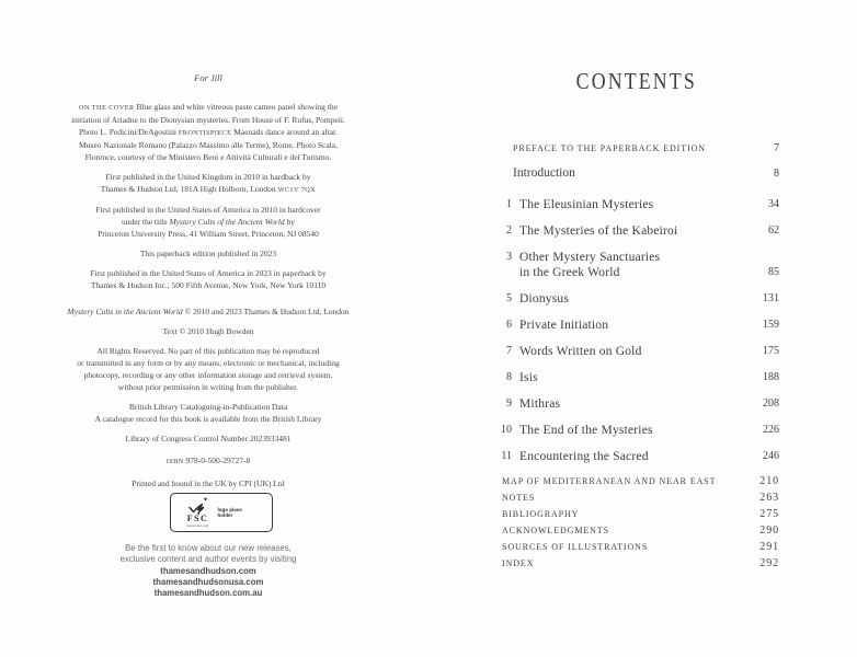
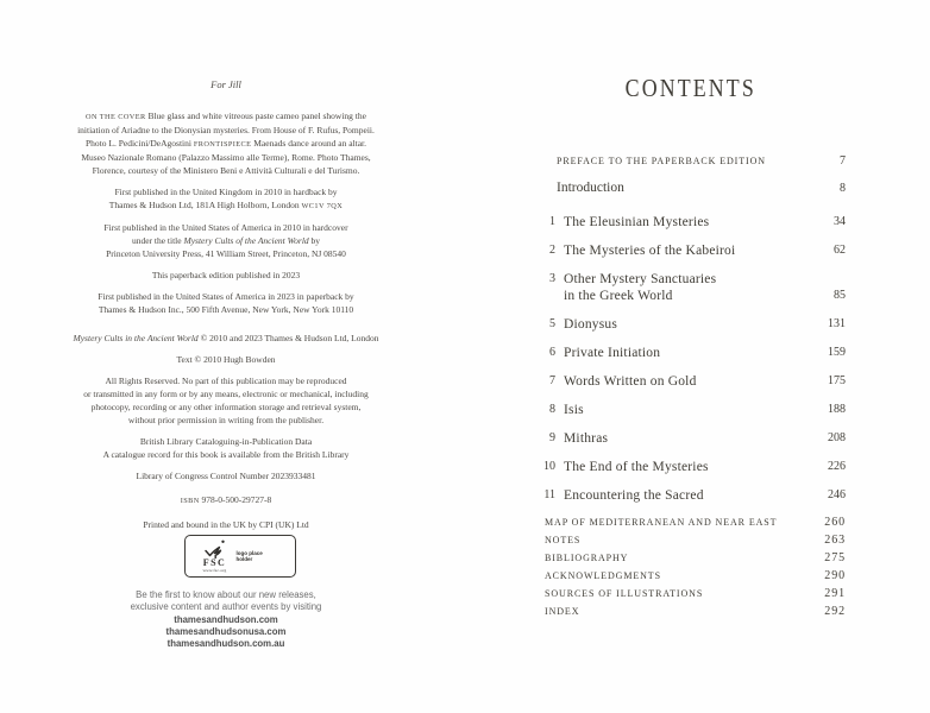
  For Jill
  Blue glass and white vitreous paste cameo panel showing the
  initiation of Ariadne to the Dionysian mysteries. From House of F. Rufus, Pompeii.
  Photo L. Pedicini/DeAgostini Maenads dance around an altar.
- Museo Nazionale Romano (Palazzo Massimo alle Terme), Rome. Photo Scala,
+ Museo Nazionale Romano (Palazzo Massimo alle Terme), Rome. Photo Thames,
  Florence, courtesy of the Ministero Beni e Attività Culturali e del Turismo.
  First published in the United Kingdom in 2010 in hardback by
  Thames & Hudson Ltd, 181A High Holborn, London
  First published in the United States of America in 2010 in hardcover
  under the title Mystery Cults of the Ancient World by
  Princeton University Press, 41 William Street, Princeton, NJ 08540
  This paperback edition published in 2023
  First published in the United States of America in 2023 in paperback by
  Thames & Hudson Inc., 500 Fifth Avenue, New York, New York 10110
  Mystery Cults in the Ancient World © 2010 and 2023 Thames & Hudson Ltd, London
  Text © 2010 Hugh Bowden
  All Rights Reserved. No part of this publication may be reproduced
  or transmitted in any form or by any means, electronic or mechanical, including
  photocopy, recording or any other information storage and retrieval system,
  without prior permission in writing from the publisher.
  British Library Cataloguing-in-Publication Data
  A catalogue record for this book is available from the British Library
  Library of Congress Control Number 2023933481
  978-0-500-29727-8
  Printed and bound in the UK by CPI (UK) Ltd
  FSC
  Be the first to know about our new releases,
  exclusive content and author events by visiting
  thamesandhudson.com
  thamesandhudsonusa.com
  thamesandhudson.com.au
  CONTENTS
  PREFACE TO THE PAPERBACK EDITION
  7
  Introduction
  8
  1
  The Eleusinian Mysteries
  34
  2
  The Mysteries of the Kabeiroi
  62
  3
  Other Mystery Sanctuaries
  in the Greek World
  85
  5
  Dionysus
  131
  6
  Private Initiation
  159
  7
  Words Written on Gold
  175
  8
  Isis
  188
  9
  Mithras
  208
  10
  The End of the Mysteries
  226
  11
  Encountering the Sacred
  246
  MAP OF MEDITERRANEAN AND NEAR EAST
- 210
+ 260
  NOTES
  263
  BIBLIOGRAPHY
  275
  ACKNOWLEDGMENTS
  290
  SOURCES OF ILLUSTRATIONS
  291
  INDEX
  292
